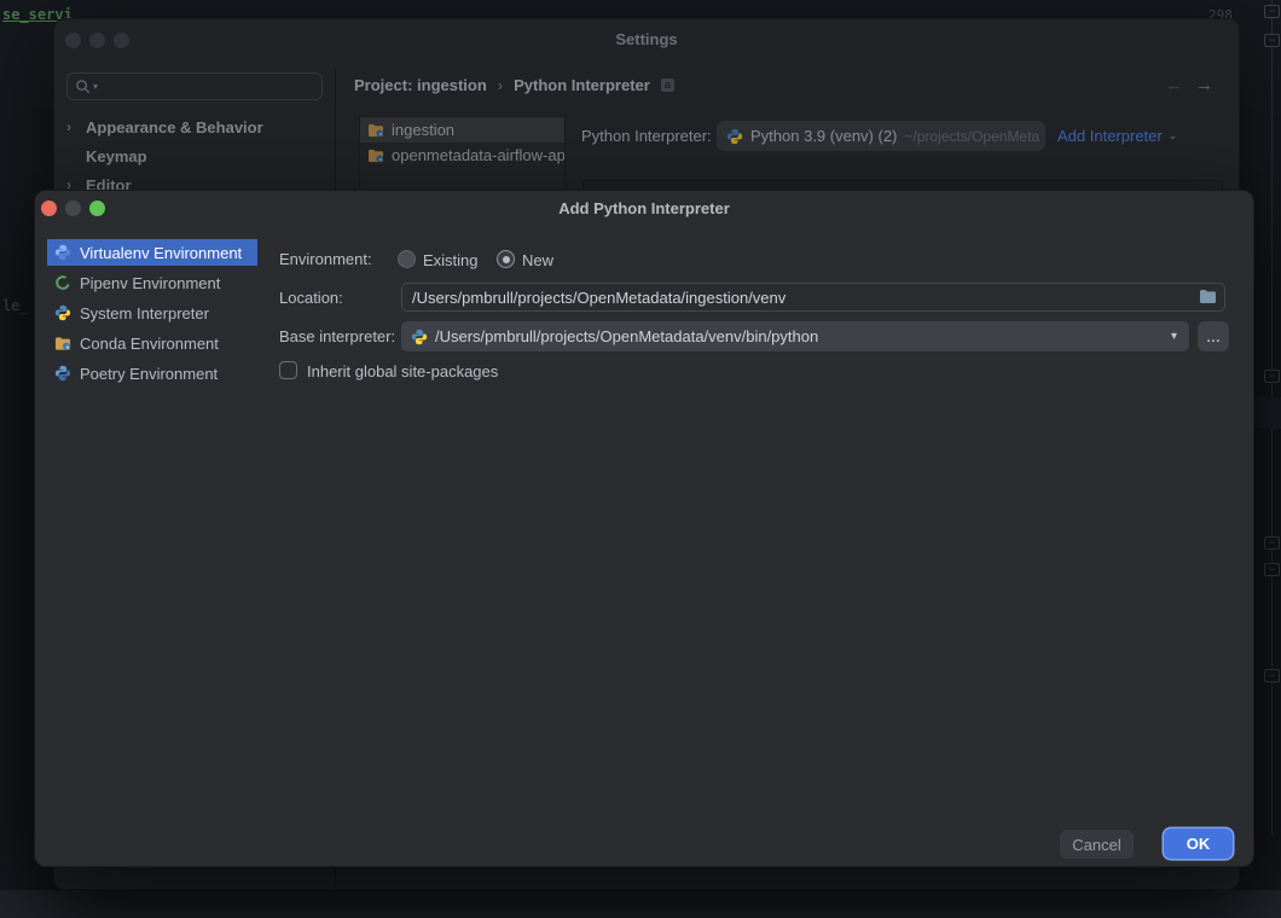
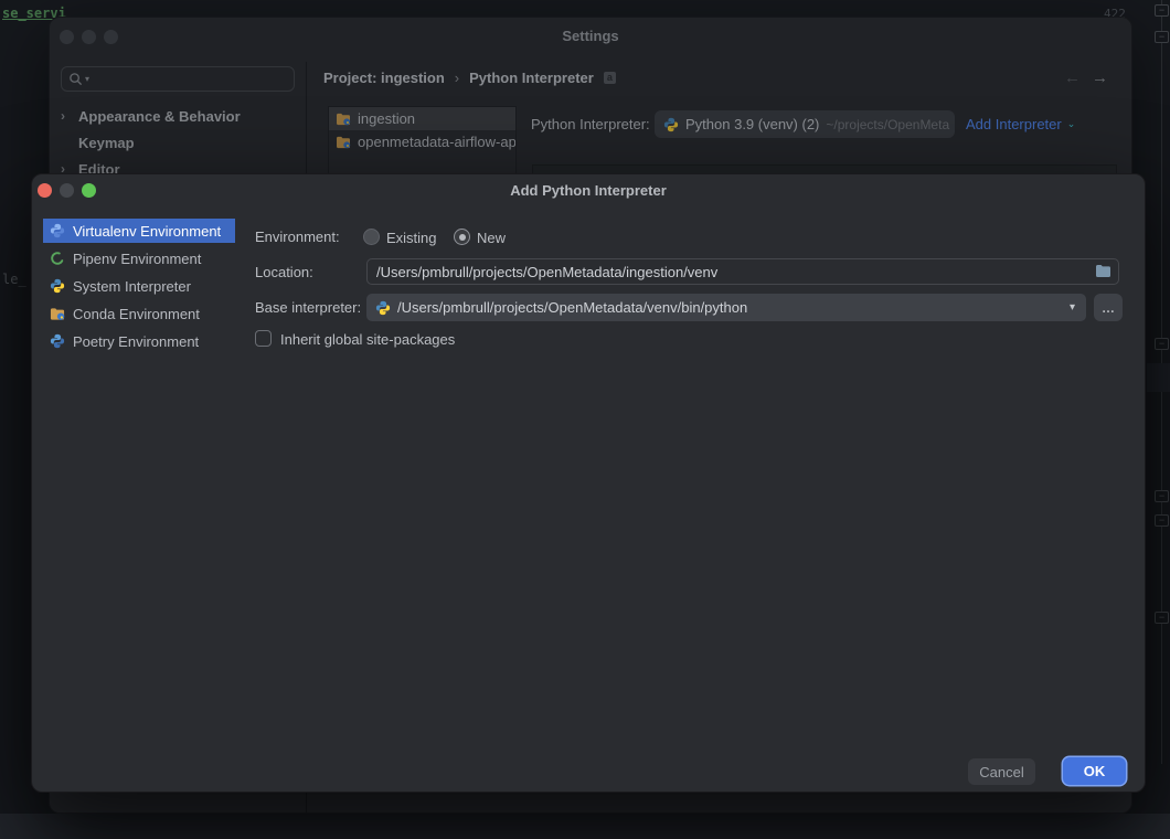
  se_servi
  le_
- 298
+ 422
  −
  −
  −
  −
  −
  −
  Settings
  ▾
  ›
  Appearance & Behavior
  Keymap
  ›
  Editor
  Project: ingestion
  ›
  Python Interpreter
  a
  ←
  →
  ingestion
  openmetadata-airflow-ap
  Python Interpreter:
  Python 3.9 (venv) (2)
  ~/projects/OpenMeta
  Add Interpreter
  ⌄
  Add Python Interpreter
  Virtualenv Environment
  Pipenv Environment
  System Interpreter
  Conda Environment
  Poetry Environment
  Environment:
  Existing
  New
  Location:
  /Users/pmbrull/projects/OpenMetadata/ingestion/venv
  Base interpreter:
  /Users/pmbrull/projects/OpenMetadata/venv/bin/python
  ▾
  …
  Inherit global site-packages
  Cancel
  OK
